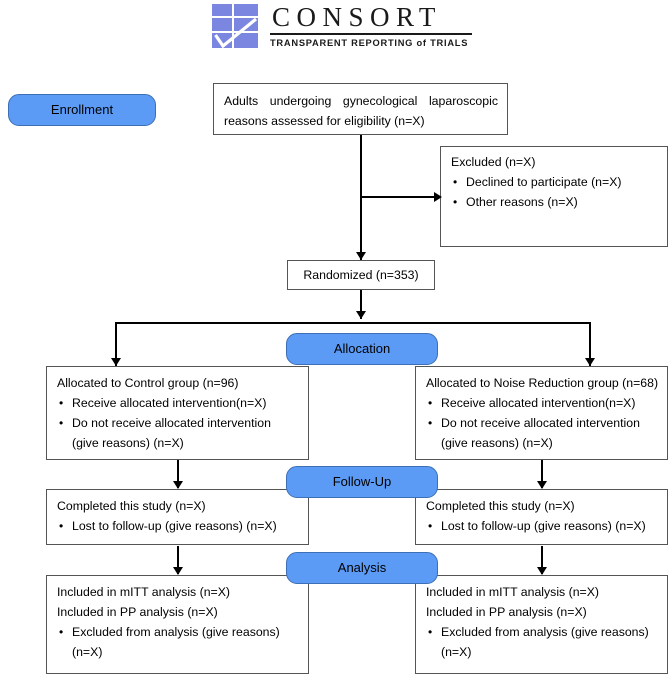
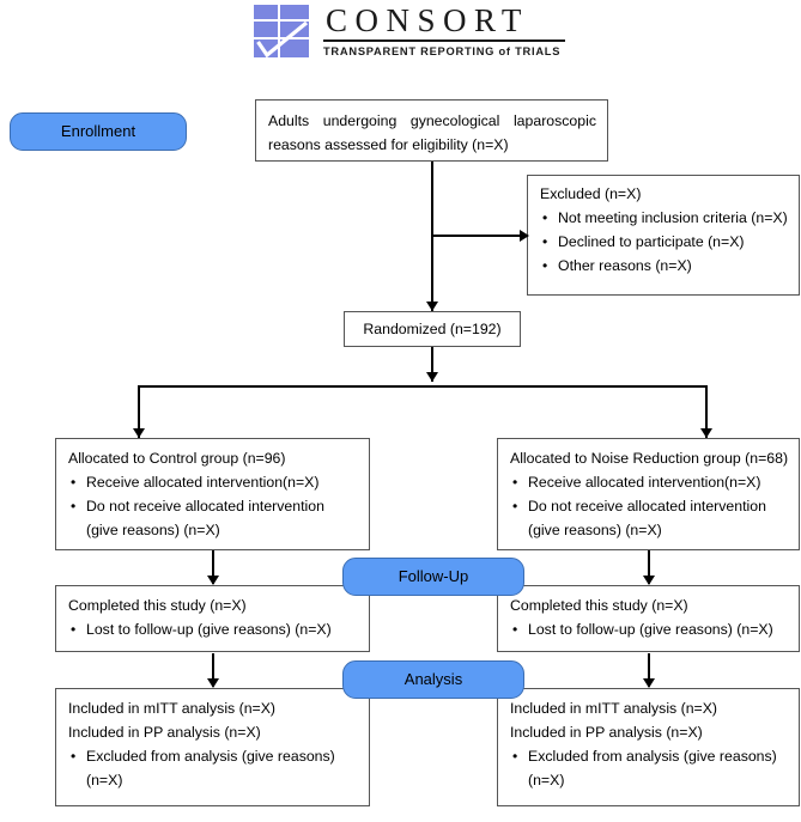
  CONSORT
  TRANSPARENT REPORTING of TRIALS
  Enrollment
- Allocation
  Follow-Up
  Analysis
  Adults undergoing gynecological laparoscopic
  reasons assessed for eligibility (n=X)
  Excluded (n=X)
+ Not meeting inclusion criteria (n=X)
  Declined to participate (n=X)
  Other reasons (n=X)
- Randomized (n=353)
+ Randomized (n=192)
  Allocated to Control group (n=96)
  Receive allocated intervention(n=X)
  Do not receive allocated intervention
  (give reasons) (n=X)
  Allocated to Noise Reduction group (n=68)
  Receive allocated intervention(n=X)
  Do not receive allocated intervention
  (give reasons) (n=X)
  Completed this study (n=X)
  Lost to follow-up (give reasons) (n=X)
  Completed this study (n=X)
  Lost to follow-up (give reasons) (n=X)
  Included in mITT analysis (n=X)
  Included in PP analysis (n=X)
  Excluded from analysis (give reasons)
  (n=X)
  Included in mITT analysis (n=X)
  Included in PP analysis (n=X)
  Excluded from analysis (give reasons)
  (n=X)
